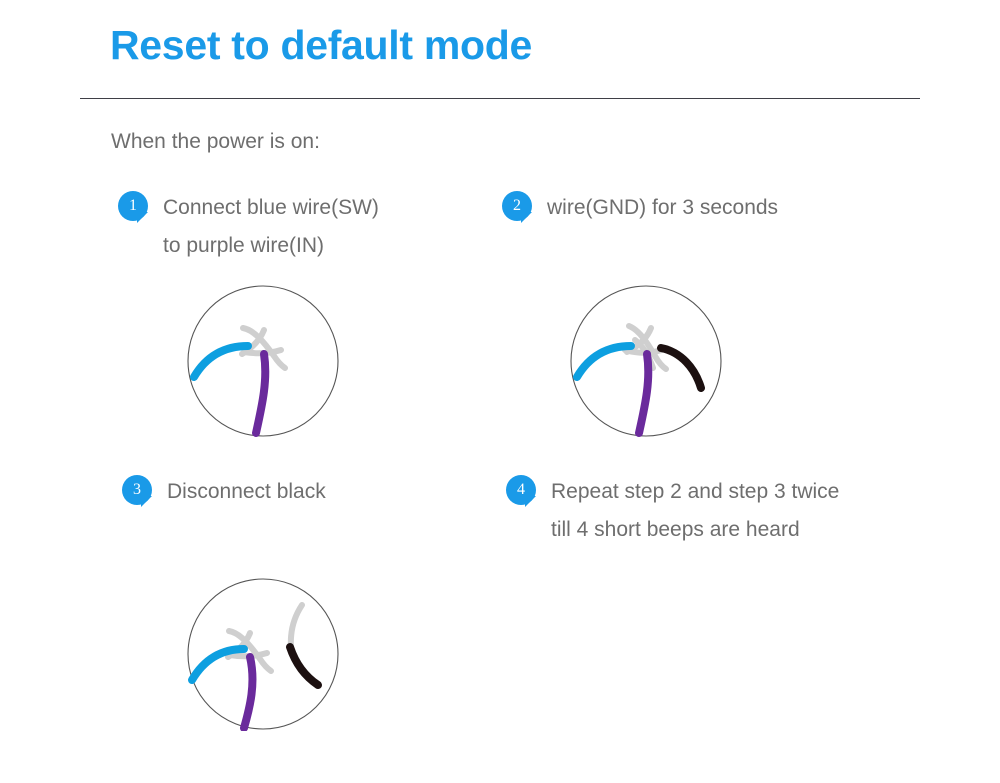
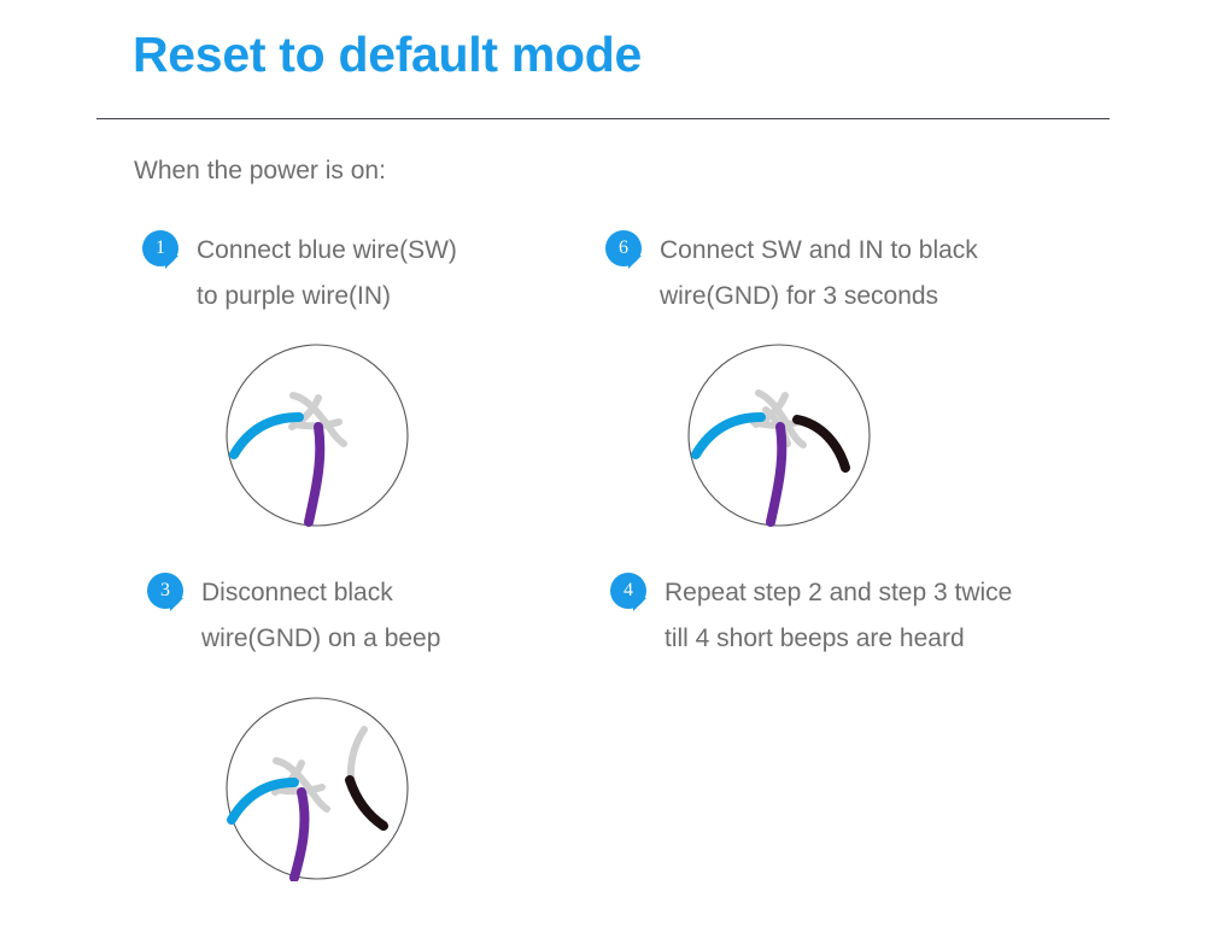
  Reset to default mode
  When the power is on:
  1
  Connect blue wire(SW)
  to purple wire(IN)
- 2
+ 6
+ Connect SW and IN to black
  wire(GND) for 3 seconds
  3
  Disconnect black
+ wire(GND) on a beep
  4
  Repeat step 2 and step 3 twice
  till 4 short beeps are heard
